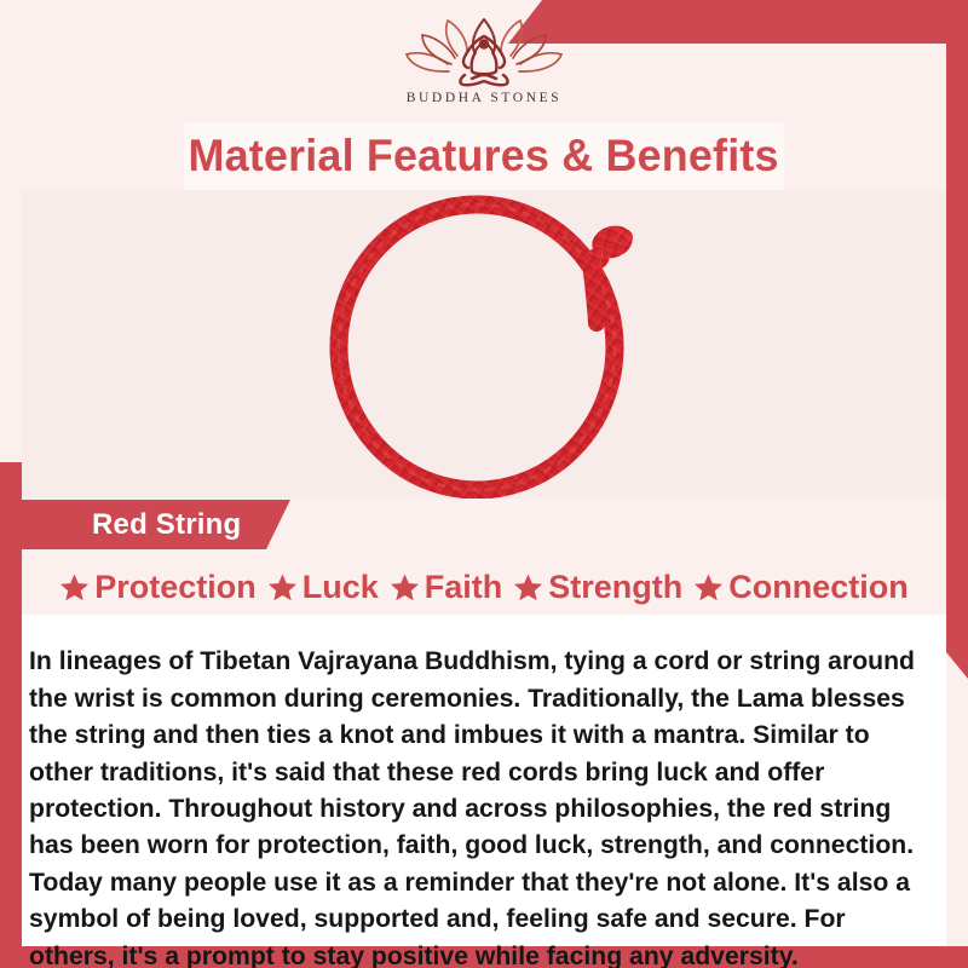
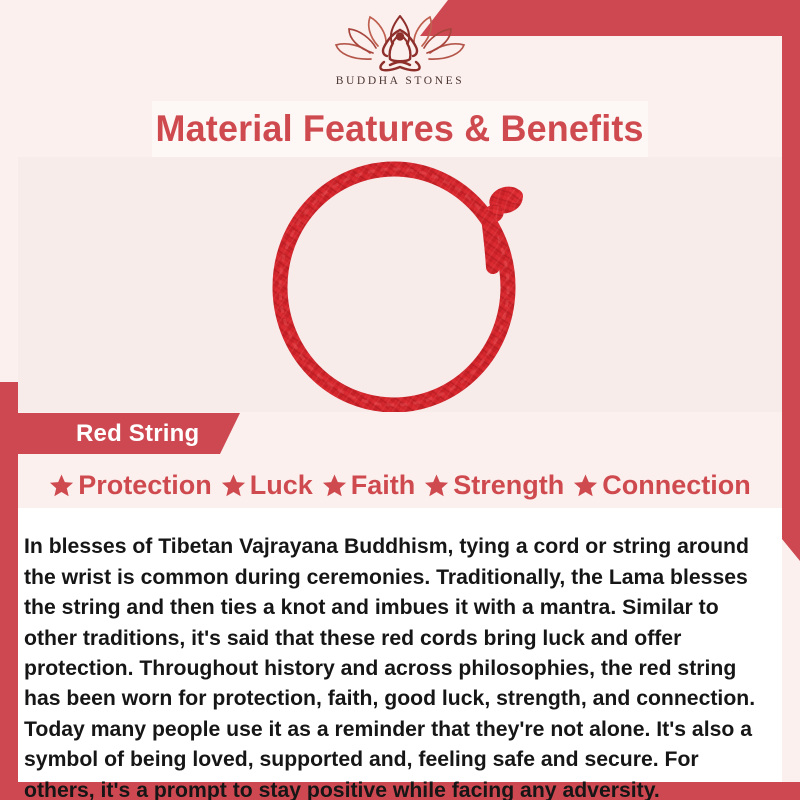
  BUDDHA STONES
  Material Features & Benefits
  Red String
  Protection
  Luck
  Faith
  Strength
  Connection
- In lineages of Tibetan Vajrayana Buddhism, tying a cord or string around the wrist is common during ceremonies. Traditionally, the Lama blesses the string and then ties a knot and imbues it with a mantra. Similar to other traditions, it's said that these red cords bring luck and offer protection. Throughout history and across philosophies, the red string has been worn for protection, faith, good luck, strength, and connection. Today many people use it as a reminder that they're not alone. It's also a symbol of being loved, supported and, feeling safe and secure. For others, it's a prompt to stay positive while facing any adversity.
+ In blesses of Tibetan Vajrayana Buddhism, tying a cord or string around the wrist is common during ceremonies. Traditionally, the Lama blesses the string and then ties a knot and imbues it with a mantra. Similar to other traditions, it's said that these red cords bring luck and offer protection. Throughout history and across philosophies, the red string has been worn for protection, faith, good luck, strength, and connection. Today many people use it as a reminder that they're not alone. It's also a symbol of being loved, supported and, feeling safe and secure. For others, it's a prompt to stay positive while facing any adversity.
